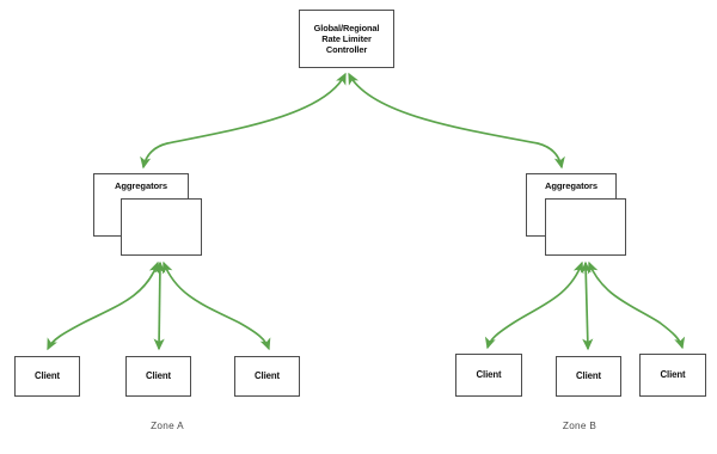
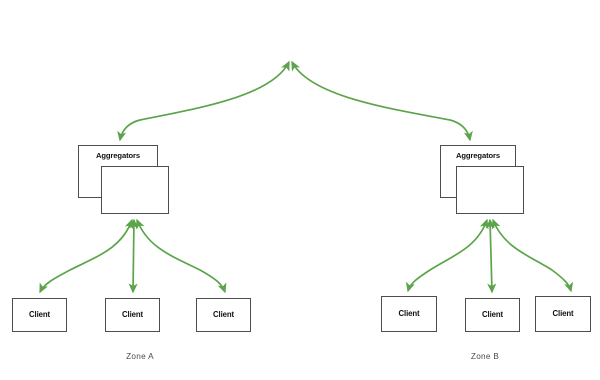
- Global/Regional
- Rate Limiter
- Controller
  Aggregators
  Aggregators
  Client
  Client
  Client
  Client
  Client
  Client
  Zone A
  Zone B
